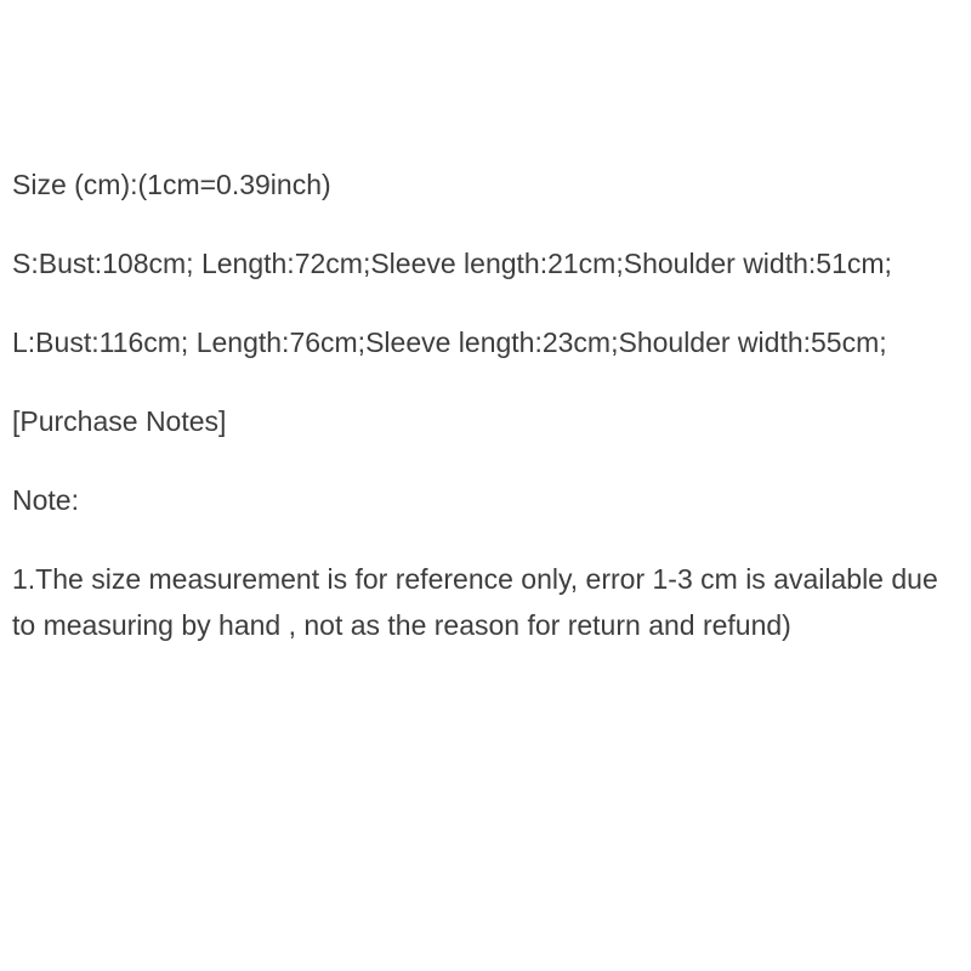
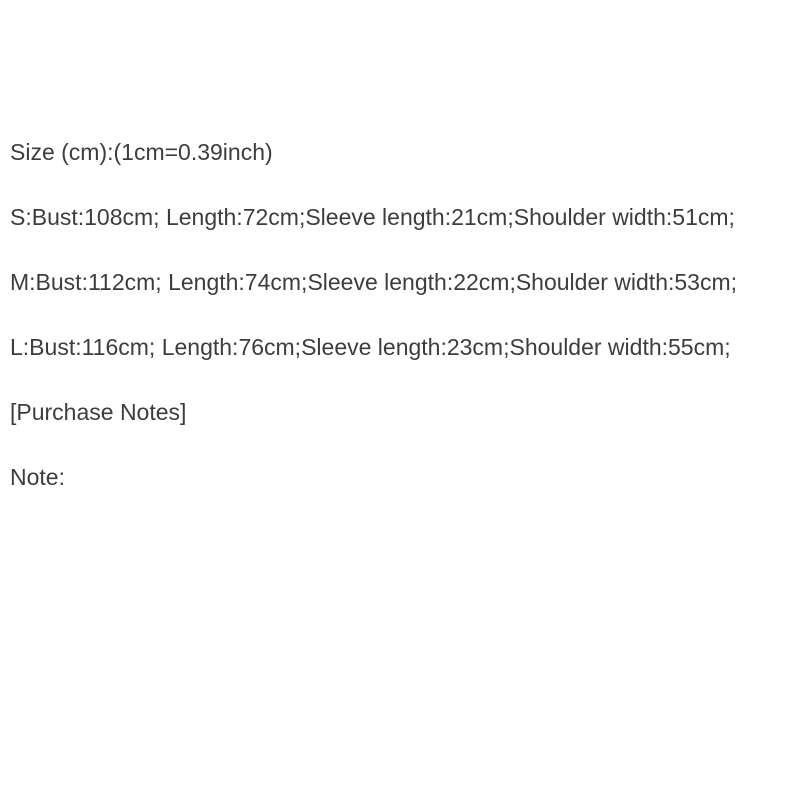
  Size (cm):(1cm=0.39inch)
  S:Bust:108cm; Length:72cm;Sleeve length:21cm;Shoulder width:51cm;
+ M:Bust:112cm; Length:74cm;Sleeve length:22cm;Shoulder width:53cm;
  L:Bust:116cm; Length:76cm;Sleeve length:23cm;Shoulder width:55cm;
  [Purchase Notes]
  Note:
- 1.The size measurement is for reference only, error 1-3 cm is available due to measuring by hand , not as the reason for return and refund)
